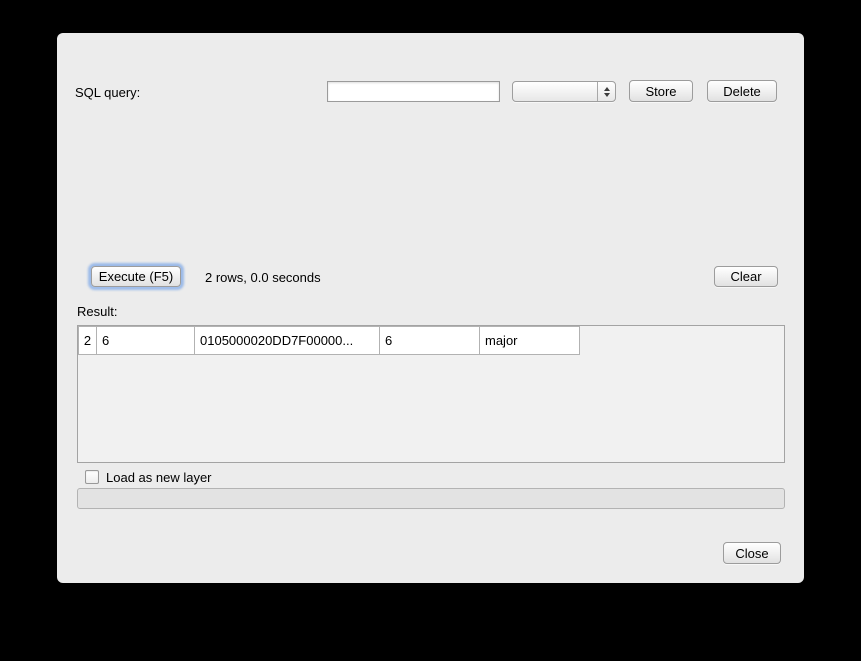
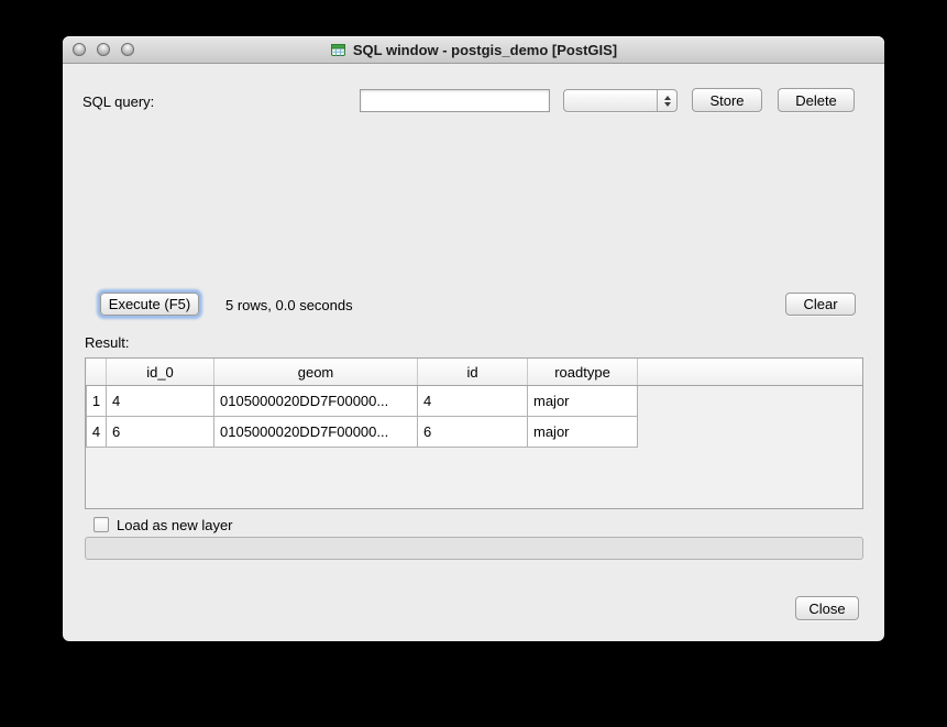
+ SQL window - postgis_demo [PostGIS]
  SQL query:
  Store
  Delete
  Execute (F5)
- 2 rows, 0.0 seconds
+ 5 rows, 0.0 seconds
  Clear
  Result:
+ 	id_0	geom	id	roadtype
+ 1	4	0105000020DD7F00000...	4	major
- 2	6	0105000020DD7F00000...	6	major
+ 4	6	0105000020DD7F00000...	6	major
  Load as new layer
  Close
